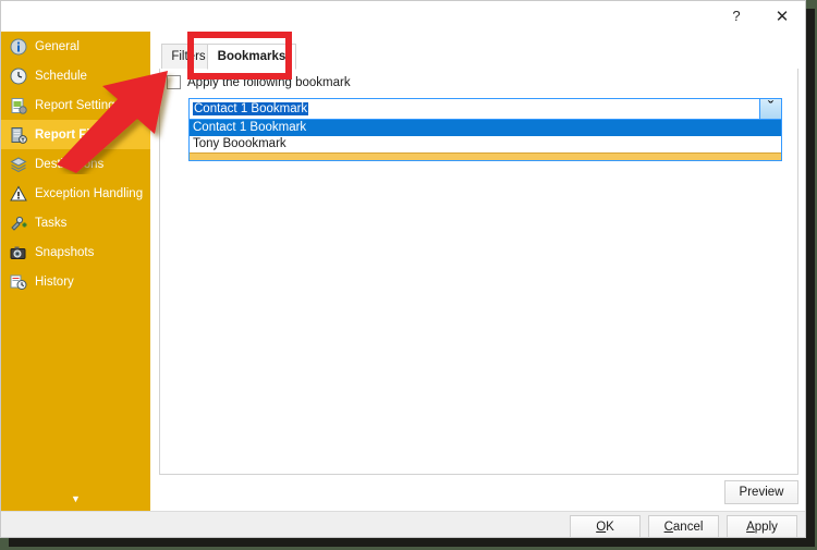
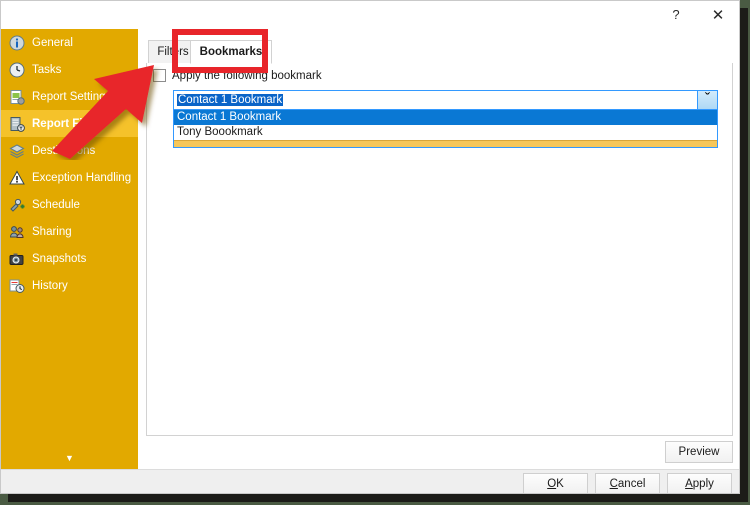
  ?
  ✕
  General
- Schedule
+ Tasks
  Report Setting
  Exception Handling
- Tasks
+ Schedule
+ Sharing
  Snapshots
  History
  ▼
  Filters
  Bookmarks
  Apply the following bookmark
  Contact 1 Bookmark
  ˇ
  Contact 1 Bookmark
  Tony Boookmark
  Preview
  O
  K
  C
  ancel
  A
  pply
